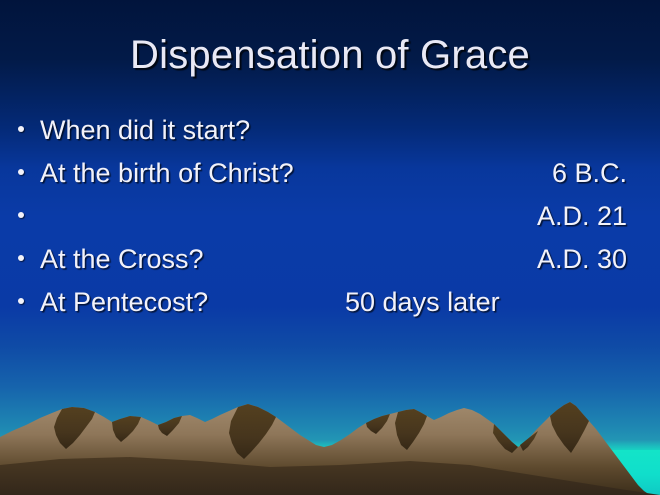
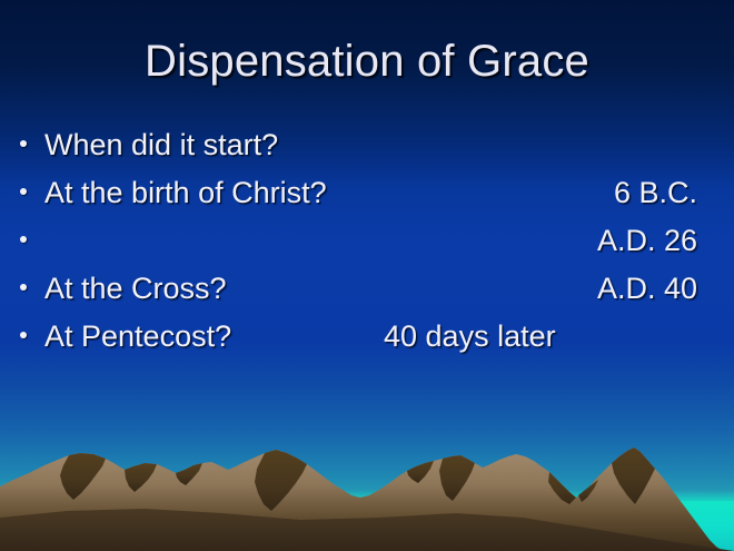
  Dispensation of Grace
  When did it start?
  At the birth of Christ?
  6 B.C.
- A.D. 21
+ A.D. 26
  At the Cross?
- A.D. 30
+ A.D. 40
  At Pentecost?
- 50 days later
+ 40 days later
